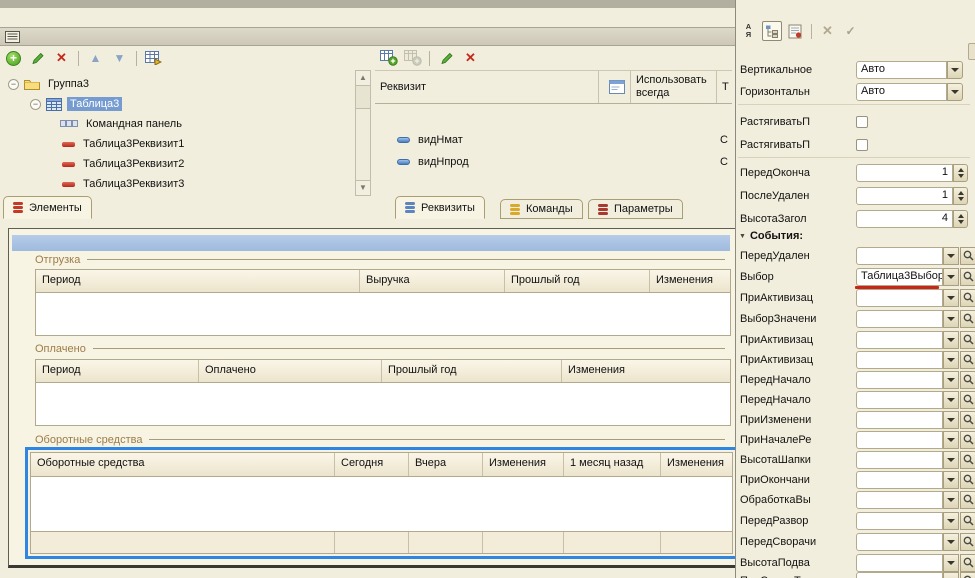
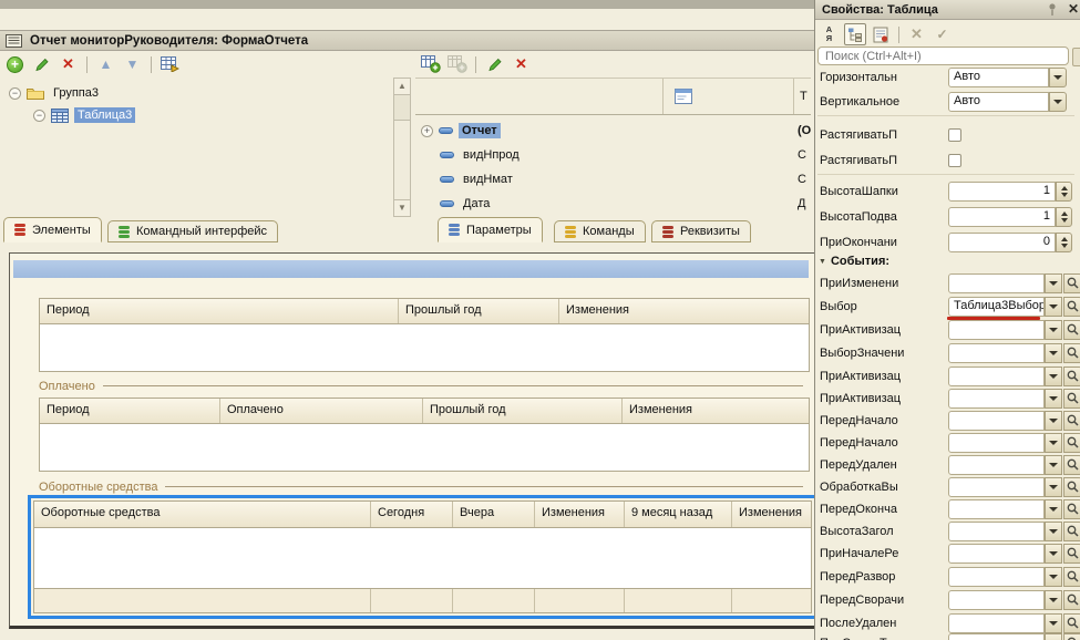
+ Отчет мониторРуководителя: ФормаОтчета
  Группа3
  Таблица3
- Командная панель
- Таблица3Реквизит1
- Таблица3Реквизит2
- Таблица3Реквизит3
  ▲
  ▼
- Реквизит
- Использовать всегда
  Т
+ Отчет
+ (О
- видНмат
+ видНпрод
  С
- видНпрод
+ видНмат
  С
+ Дата
+ Д
  Элементы
+ Командный интерфейс
- Реквизиты
+ Параметры
  Команды
- Параметры
+ Реквизиты
- Отгрузка
  Период
- Выручка
  Прошлый год
  Изменения
  Оплачено
  Период
  Оплачено
  Прошлый год
  Изменения
  Оборотные средства
  Оборотные средства
  Сегодня
  Вчера
  Изменения
- 1 месяц назад
+ 9 месяц назад
  Изменения
+ Свойства: Таблица
+ Поиск (Ctrl+Alt+I)
- Вертикальное
+ Горизонтальн
  Авто
- Горизонтальн
+ Вертикальное
  Авто
  РастягиватьП
  РастягиватьП
- ПередОконча
+ ВысотаШапки
  1
- ПослеУдален
+ ВысотаПодва
  1
- ВысотаЗагол
+ ПриОкончани
- 4
+ 0
  События:
- ПередУдален
+ ПриИзменени
  Выбор
  Таблица3Выбор
  ПриАктивизац
  ВыборЗначени
  ПриАктивизац
  ПриАктивизац
  ПередНачало
  ПередНачало
- ПриИзменени
+ ПередУдален
- ПриНачалеРе
+ ОбработкаВы
- ВысотаШапки
+ ПередОконча
- ПриОкончани
+ ВысотаЗагол
- ОбработкаВы
+ ПриНачалеРе
  ПередРазвор
  ПередСворачи
- ВысотаПодва
+ ПослеУдален
